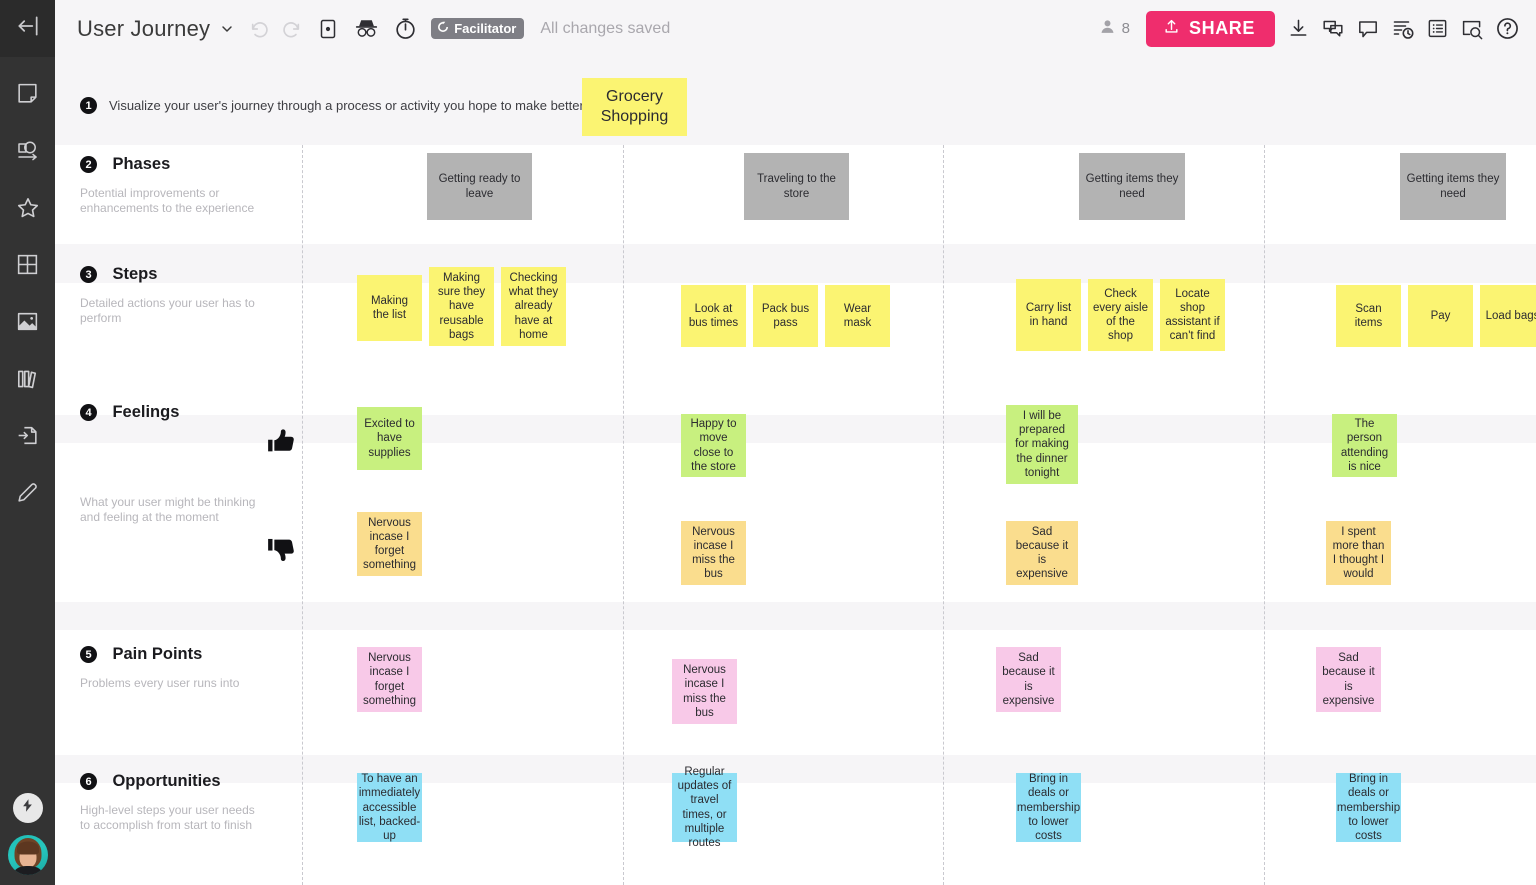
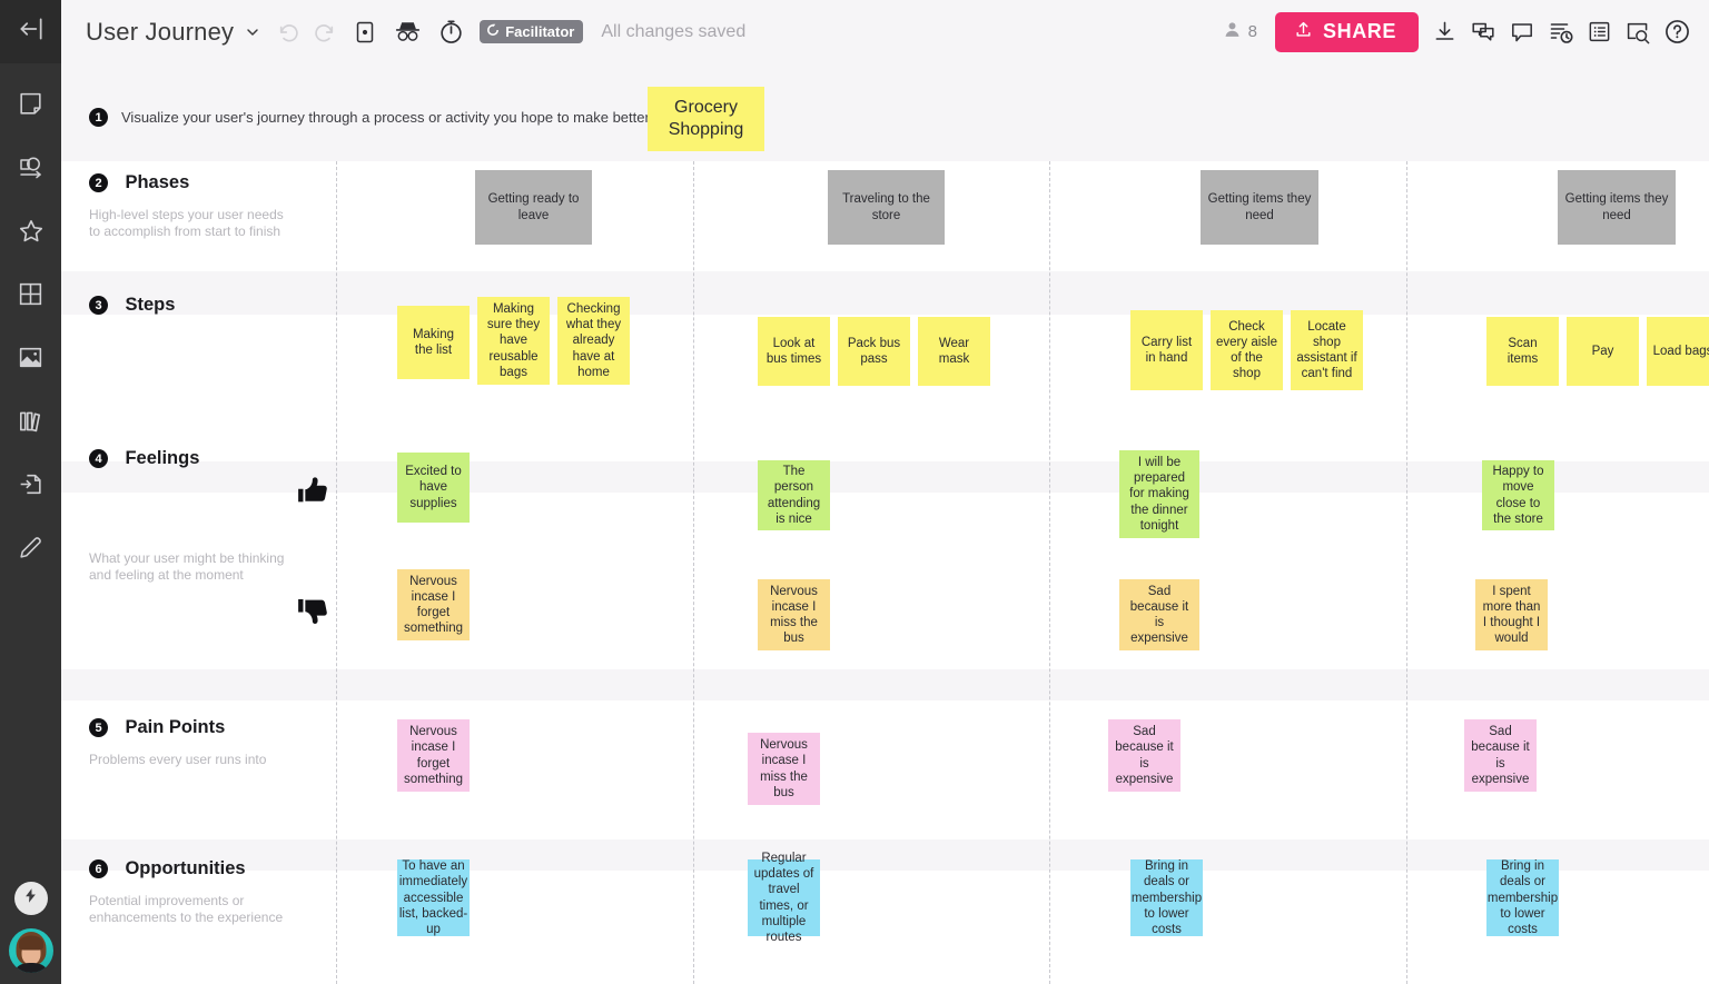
  User Journey
  Facilitator
  All changes saved
  8
  SHARE
  1
  Visualize your user's journey through a process or activity you hope to make bette
  Grocery
  Shopping
  2 Phases
- Potential improvements or enhancements to the experience
+ High-level steps your user needs to accomplish from start to finish
  Getting ready to leave
  Traveling to the store
  Getting items they need
  Getting items they need
  3 Steps
- Detailed actions your user has to perform
  Making the list
  Making sure they have reusable bags
  Checking what they already have at home
  Look at bus times
  Pack bus pass
  Wear mask
  Carry list in hand
  Check every aisle of the shop
  Locate shop assistant if can't find
  Scan items
  Pay
  Load bag
  4 Feelings
  What your user might be thinking and feeling at the moment
  Excited to have supplies
- Happy to move close to the store
+ The person attending is nice
  I will be prepared for making the dinner tonight
- The person attending is nice
+ Happy to move close to the store
  Nervous incase I forget something
  Nervous incase I miss the bus
  Sad because it is expensive
  I spent more than I thought I would
  5 Pain Points
  Problems every user runs into
  Nervous incase I forget something
  Nervous incase I miss the bus
  Sad because it is expensive
  Sad because it is expensive
  6 Opportunities
- High-level steps your user needs to accomplish from start to finish
+ Potential improvements or enhancements to the experience
  To have an immediately accessible list, backed-up
  Regular updates of travel times, or multiple routes
  Bring in deals or membership to lower costs
  Bring in deals or membership to lower costs
